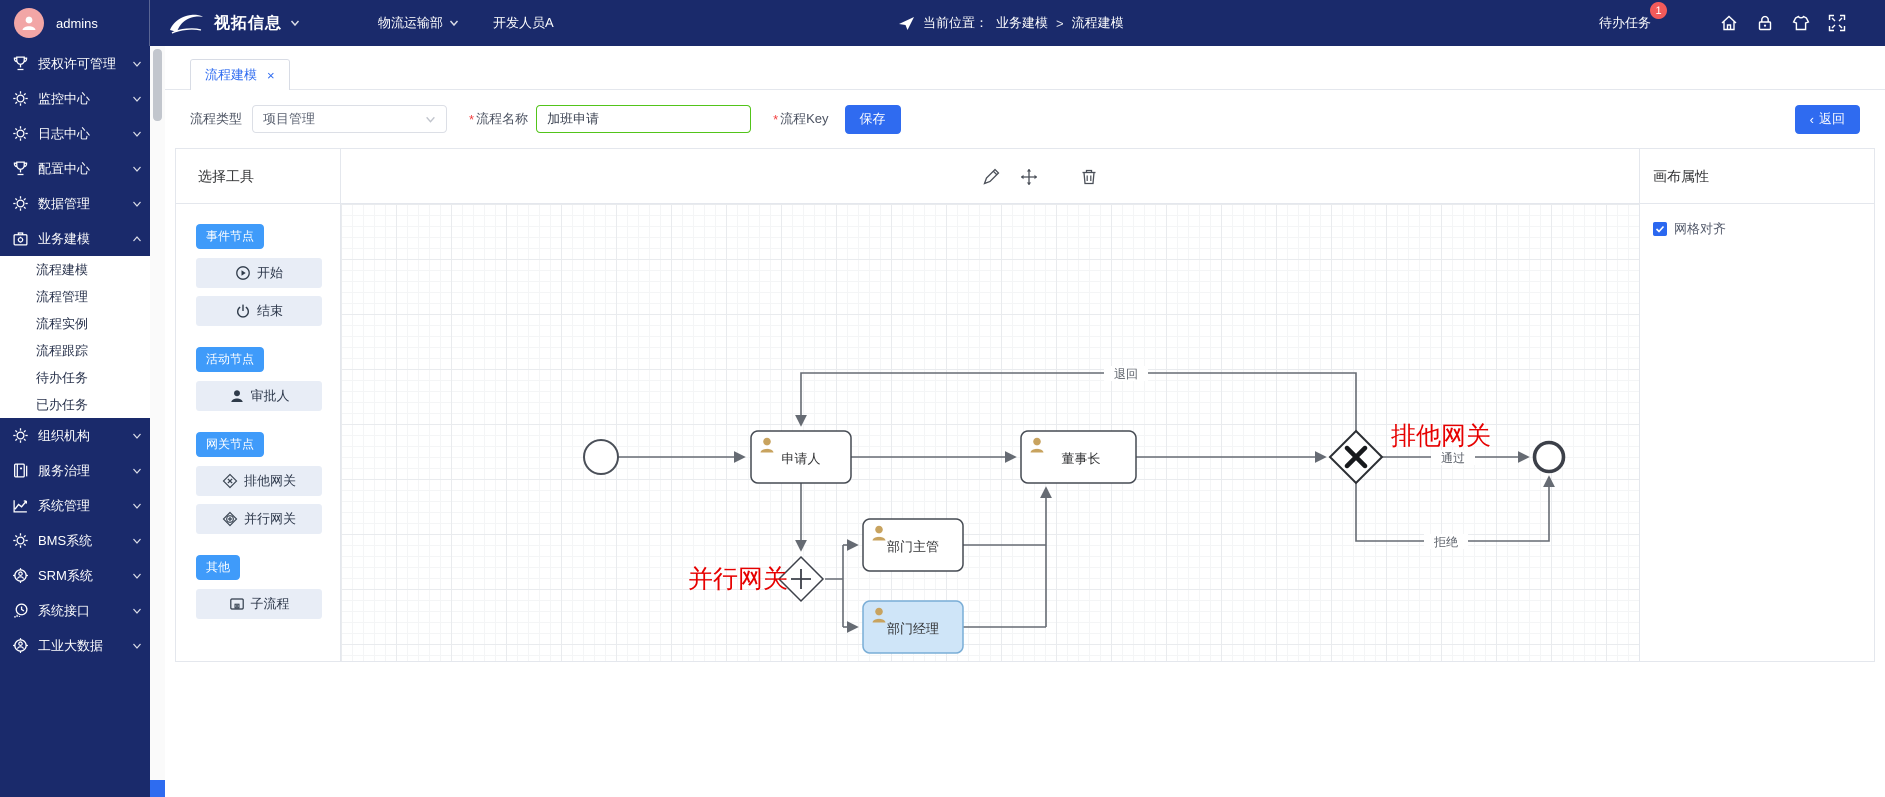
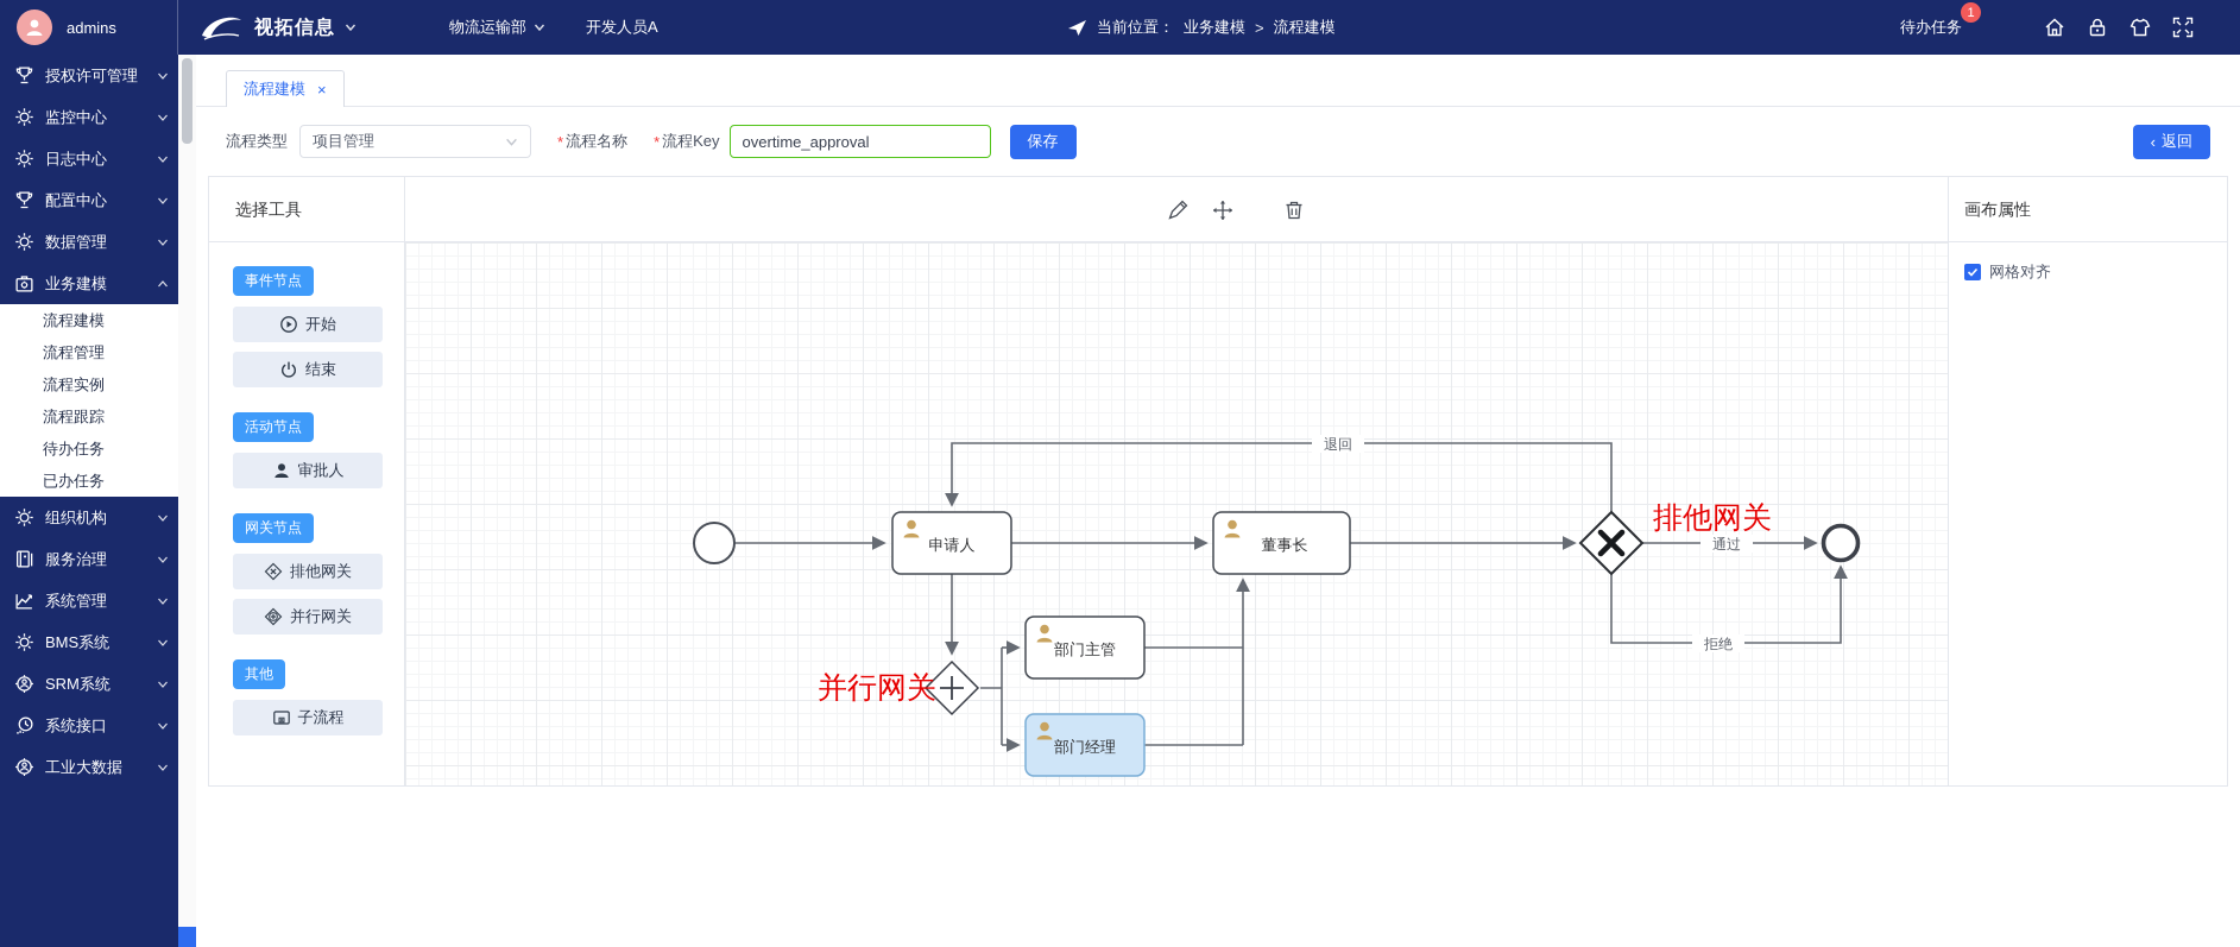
  admins
  视拓信息
  物流运输部
  开发人员A
  当前位置：
  业务建模
  >
  流程建模
  待办任务
  1
  授权许可管理
  监控中心
  日志中心
  配置中心
  数据管理
  业务建模
  流程建模
  流程管理
  流程实例
  流程跟踪
  待办任务
  已办任务
  组织机构
  服务治理
  系统管理
  BMS系统
  SRM系统
  系统接口
  工业大数据
  流程建模
  ×
  流程类型
  项目管理
  *
  流程名称
- 加班申请
  *
  流程Key
+ overtime_approval
  保存
  ‹
  返回
  选择工具
  事件节点
  开始
  结束
  活动节点
  审批人
  网关节点
  排他网关
  并行网关
  其他
  子流程
  退回
  通过
  拒绝
  申请人
  董事长
  部门主管
  部门经理
  排他网关
  并行网关
  画布属性
  网格对齐
